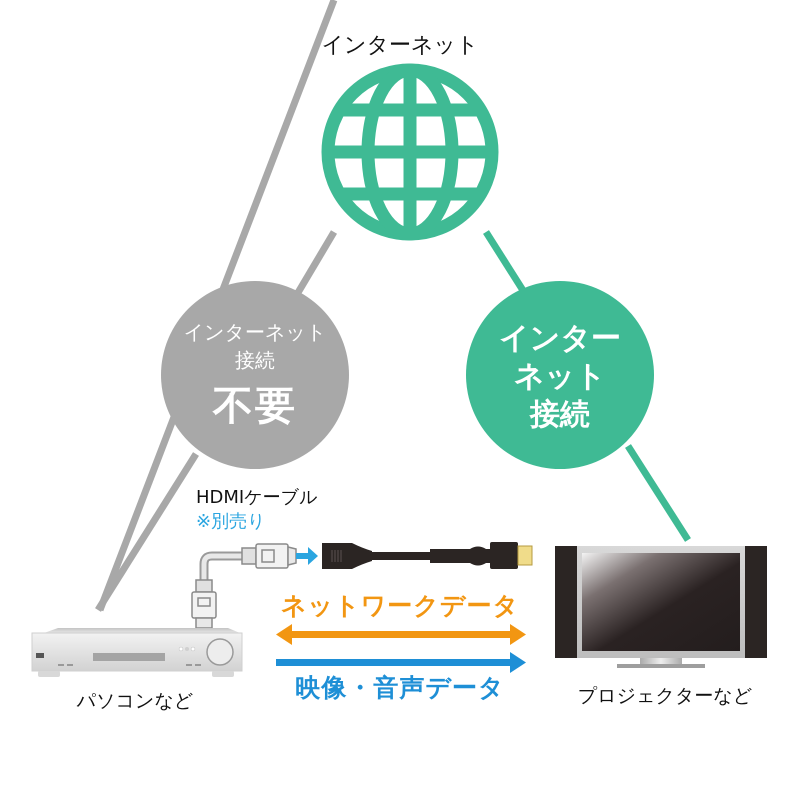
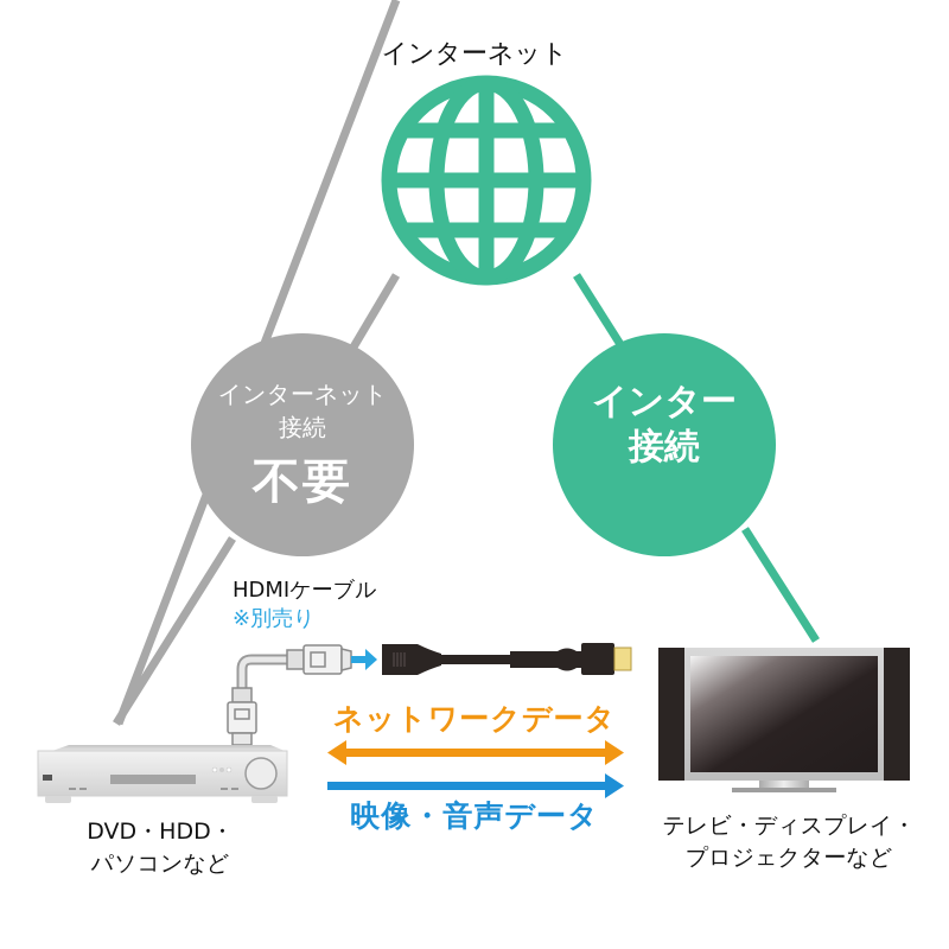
  インターネット
  インターネット
  接続
  不要
  インター
- ネット
  接続
  HDMIケーブル
  ※別売り
  ネットワークデータ
  映像・音声データ
+ DVD・HDD・
  パソコンなど
+ テレビ・ディスプレイ・
  プロジェクターなど
